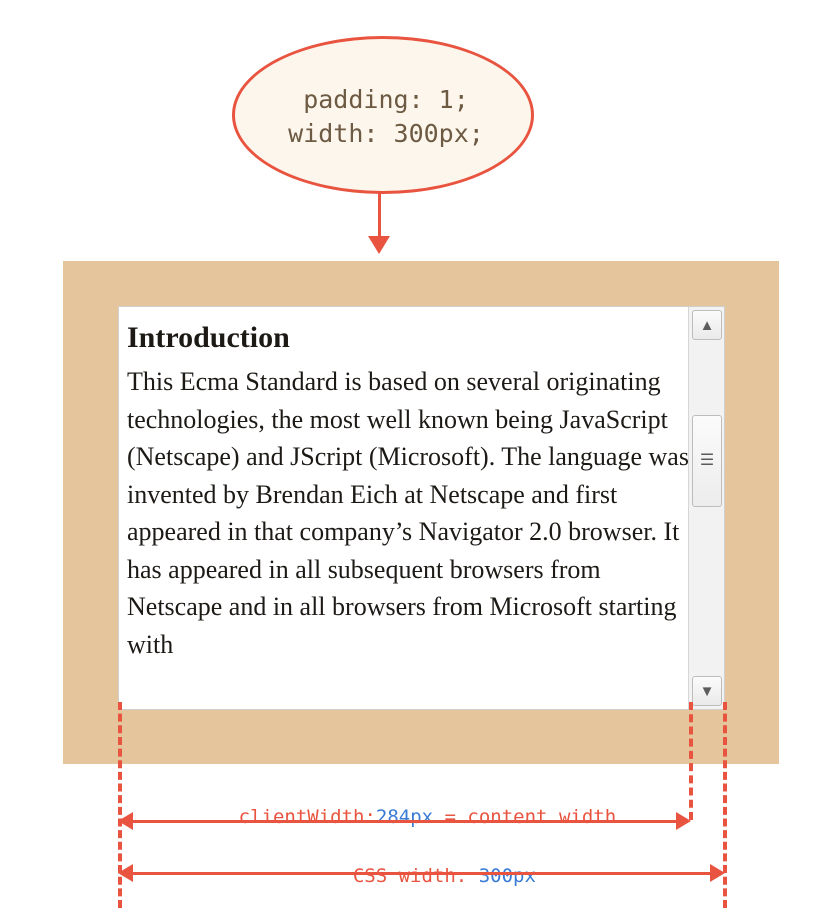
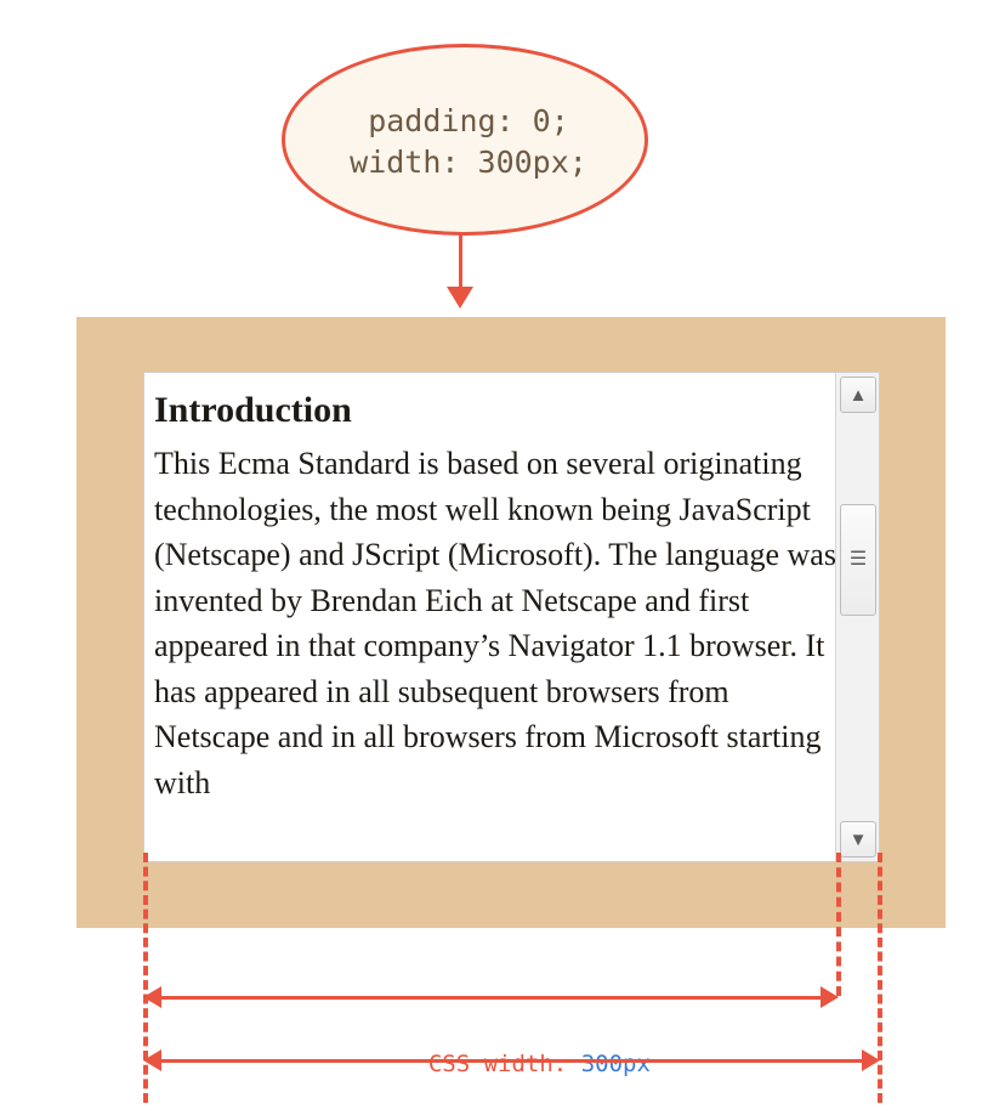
- padding: 1;
+ padding: 0;
  width: 300px;
  Introduction
- This Ecma Standard is based on several originating technologies, the most well known being JavaScript (Netscape) and JScript (Microsoft). The language was invented by Brendan Eich at Netscape and first appeared in that company’s Navigator 2.0 browser. It has appeared in all subsequent browsers from Netscape and in all browsers from Microsoft starting with
+ This Ecma Standard is based on several originating technologies, the most well known being JavaScript (Netscape) and JScript (Microsoft). The language was invented by Brendan Eich at Netscape and first appeared in that company’s Navigator 1.1 browser. It has appeared in all subsequent browsers from Netscape and in all browsers from Microsoft starting with
  ▲
  ☰
  ▼
- clientWidth:284px = content width
  CSS width: 300px
